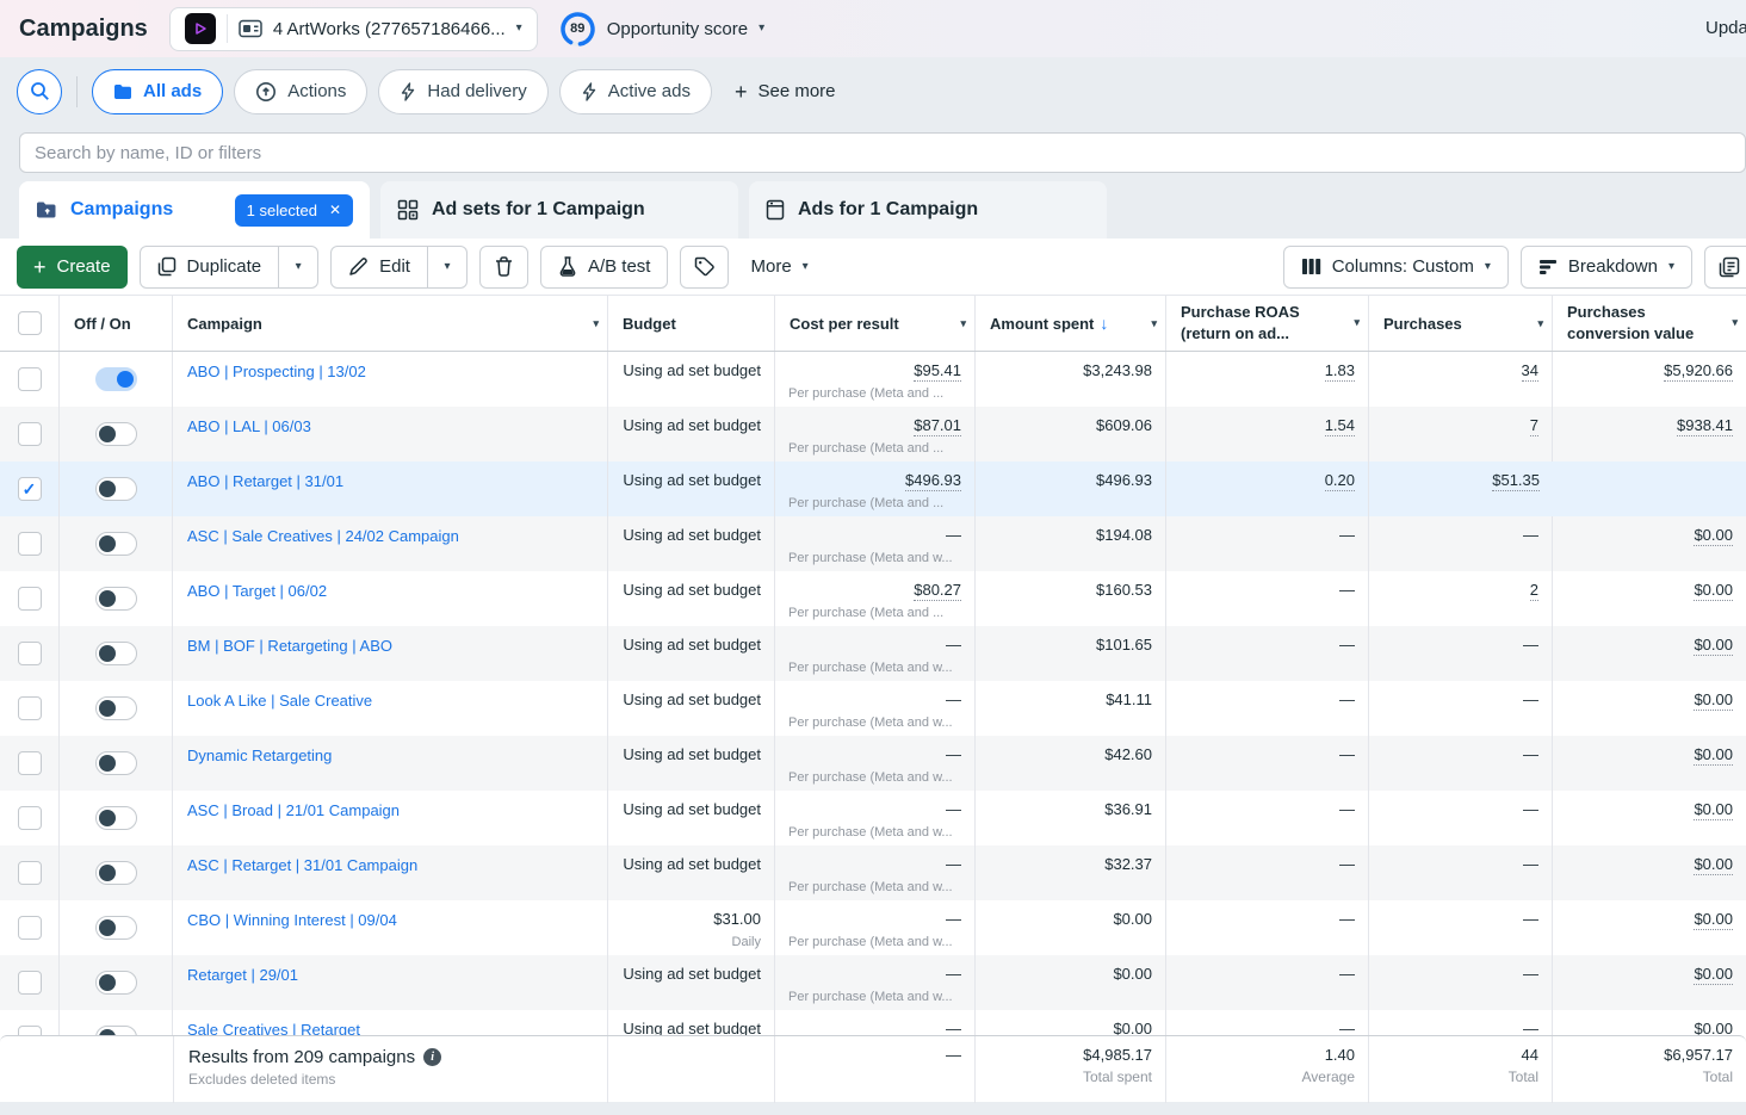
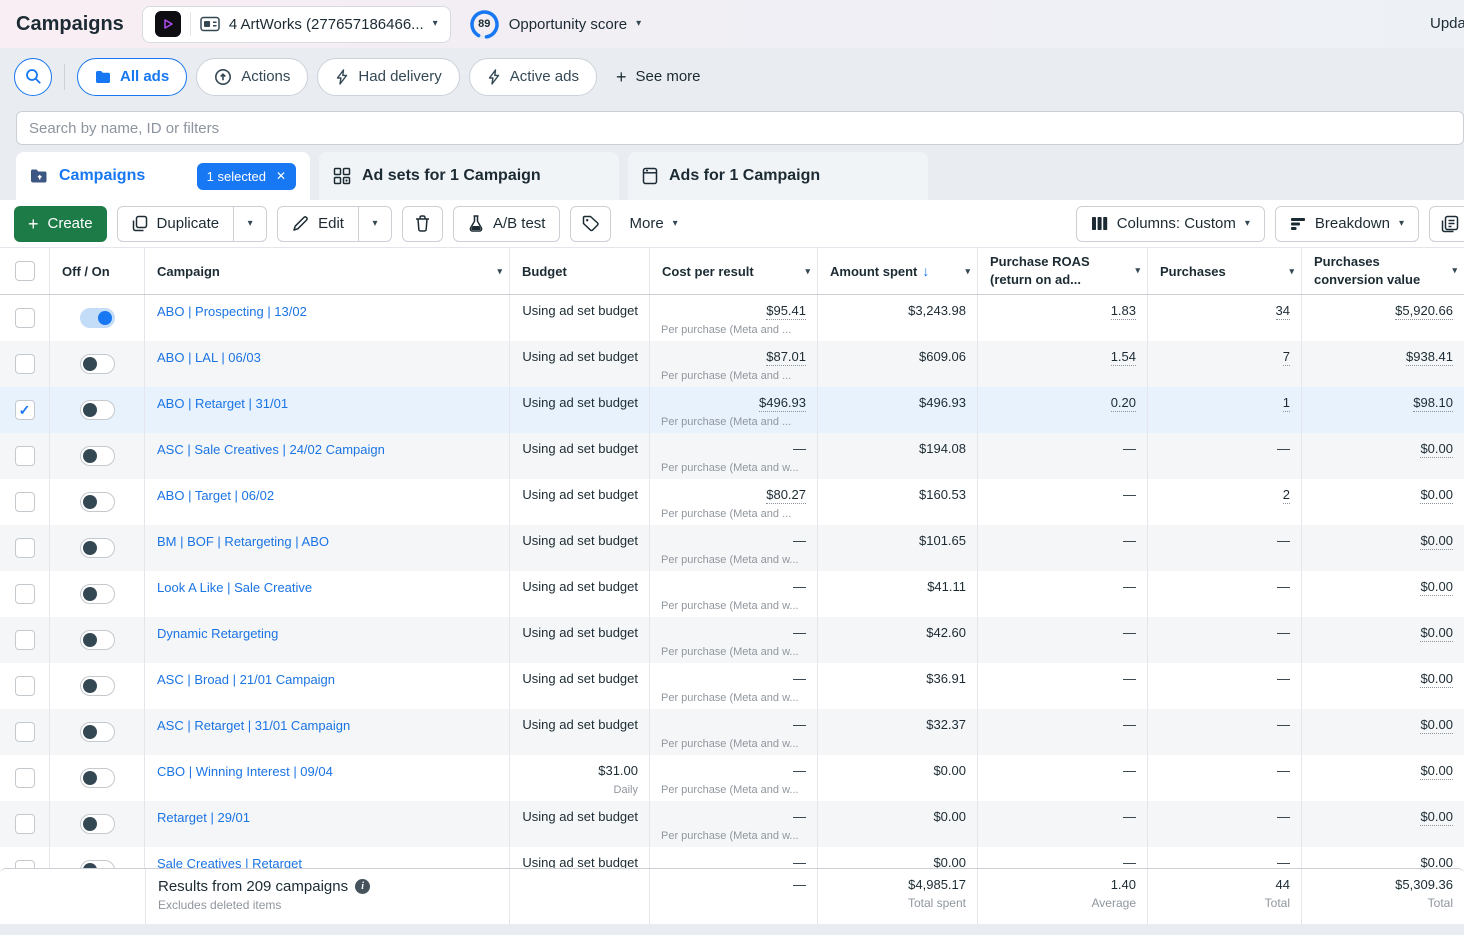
  Campaigns
  4 ArtWorks (277657186466...
  ▾
  89
  Opportunity score
  ▾
  Upda
  All ads
  Actions
  Had delivery
  Active ads
  +
  See more
  Search by name, ID or filters
  Campaigns
  1 selected
  ✕
  Ad sets for 1 Campaign
  Ads for 1 Campaign
  +
  Create
  Duplicate
  ▾
  Edit
  ▾
  A/B test
  More
  ▾
  Columns: Custom
  ▾
  Breakdown
  ▾
  Off / On
  Campaign
  ▾
  Budget
  Cost per result
  ▾
  Amount spent
  ↓
  ▾
  Purchase ROAS
  (return on ad...
  ▾
  Purchases
  ▾
  Purchases
  conversion value
  ▾
  ABO | Prospecting | 13/02
  Using ad set budget
  $95.41
  Per purchase (Meta and ...
  $3,243.98
  1.83
  34
  $5,920.66
  ABO | LAL | 06/03
  Using ad set budget
  $87.01
  Per purchase (Meta and ...
  $609.06
  1.54
  7
  $938.41
  ABO | Retarget | 31/01
  Using ad set budget
  $496.93
  Per purchase (Meta and ...
  $496.93
  0.20
+ 1
- $51.35
+ $98.10
  ASC | Sale Creatives | 24/02 Campaign
  Using ad set budget
  —
  Per purchase (Meta and w...
  $194.08
  —
  —
  $0.00
  ABO | Target | 06/02
  Using ad set budget
  $80.27
  Per purchase (Meta and ...
  $160.53
  —
  2
  $0.00
  BM | BOF | Retargeting | ABO
  Using ad set budget
  —
  Per purchase (Meta and w...
  $101.65
  —
  —
  $0.00
  Look A Like | Sale Creative
  Using ad set budget
  —
  Per purchase (Meta and w...
  $41.11
  —
  —
  $0.00
  Dynamic Retargeting
  Using ad set budget
  —
  Per purchase (Meta and w...
  $42.60
  —
  —
  $0.00
  ASC | Broad | 21/01 Campaign
  Using ad set budget
  —
  Per purchase (Meta and w...
  $36.91
  —
  —
  $0.00
  ASC | Retarget | 31/01 Campaign
  Using ad set budget
  —
  Per purchase (Meta and w...
  $32.37
  —
  —
  $0.00
  CBO | Winning Interest | 09/04
  $31.00
  Daily
  —
  Per purchase (Meta and w...
  $0.00
  —
  —
  $0.00
  Retarget | 29/01
  Using ad set budget
  —
  Per purchase (Meta and w...
  $0.00
  —
  —
  $0.00
  Sale Creatives | Retarget
  Using ad set budget
  —
  $0.00
  —
  —
  $0.00
  Results from 209 campaigns
  i
  Excludes deleted items
  —
  $4,985.17
  Total spent
  1.40
  Average
  44
  Total
- $6,957.17
+ $5,309.36
  Total
